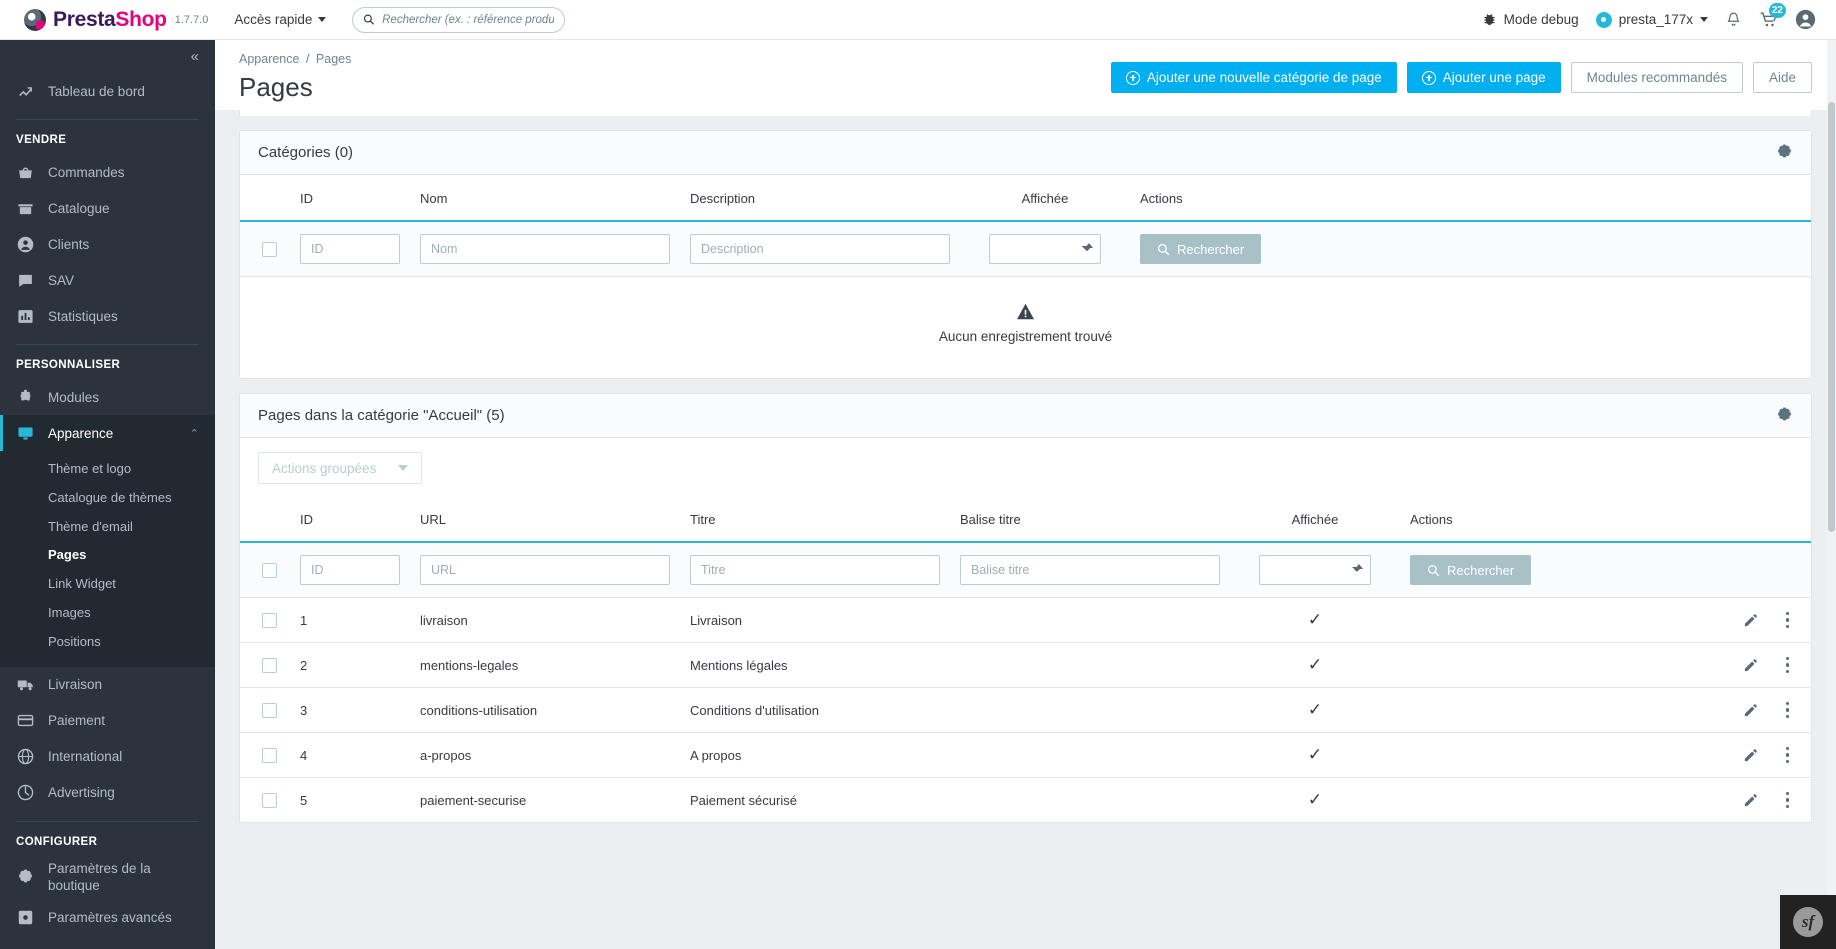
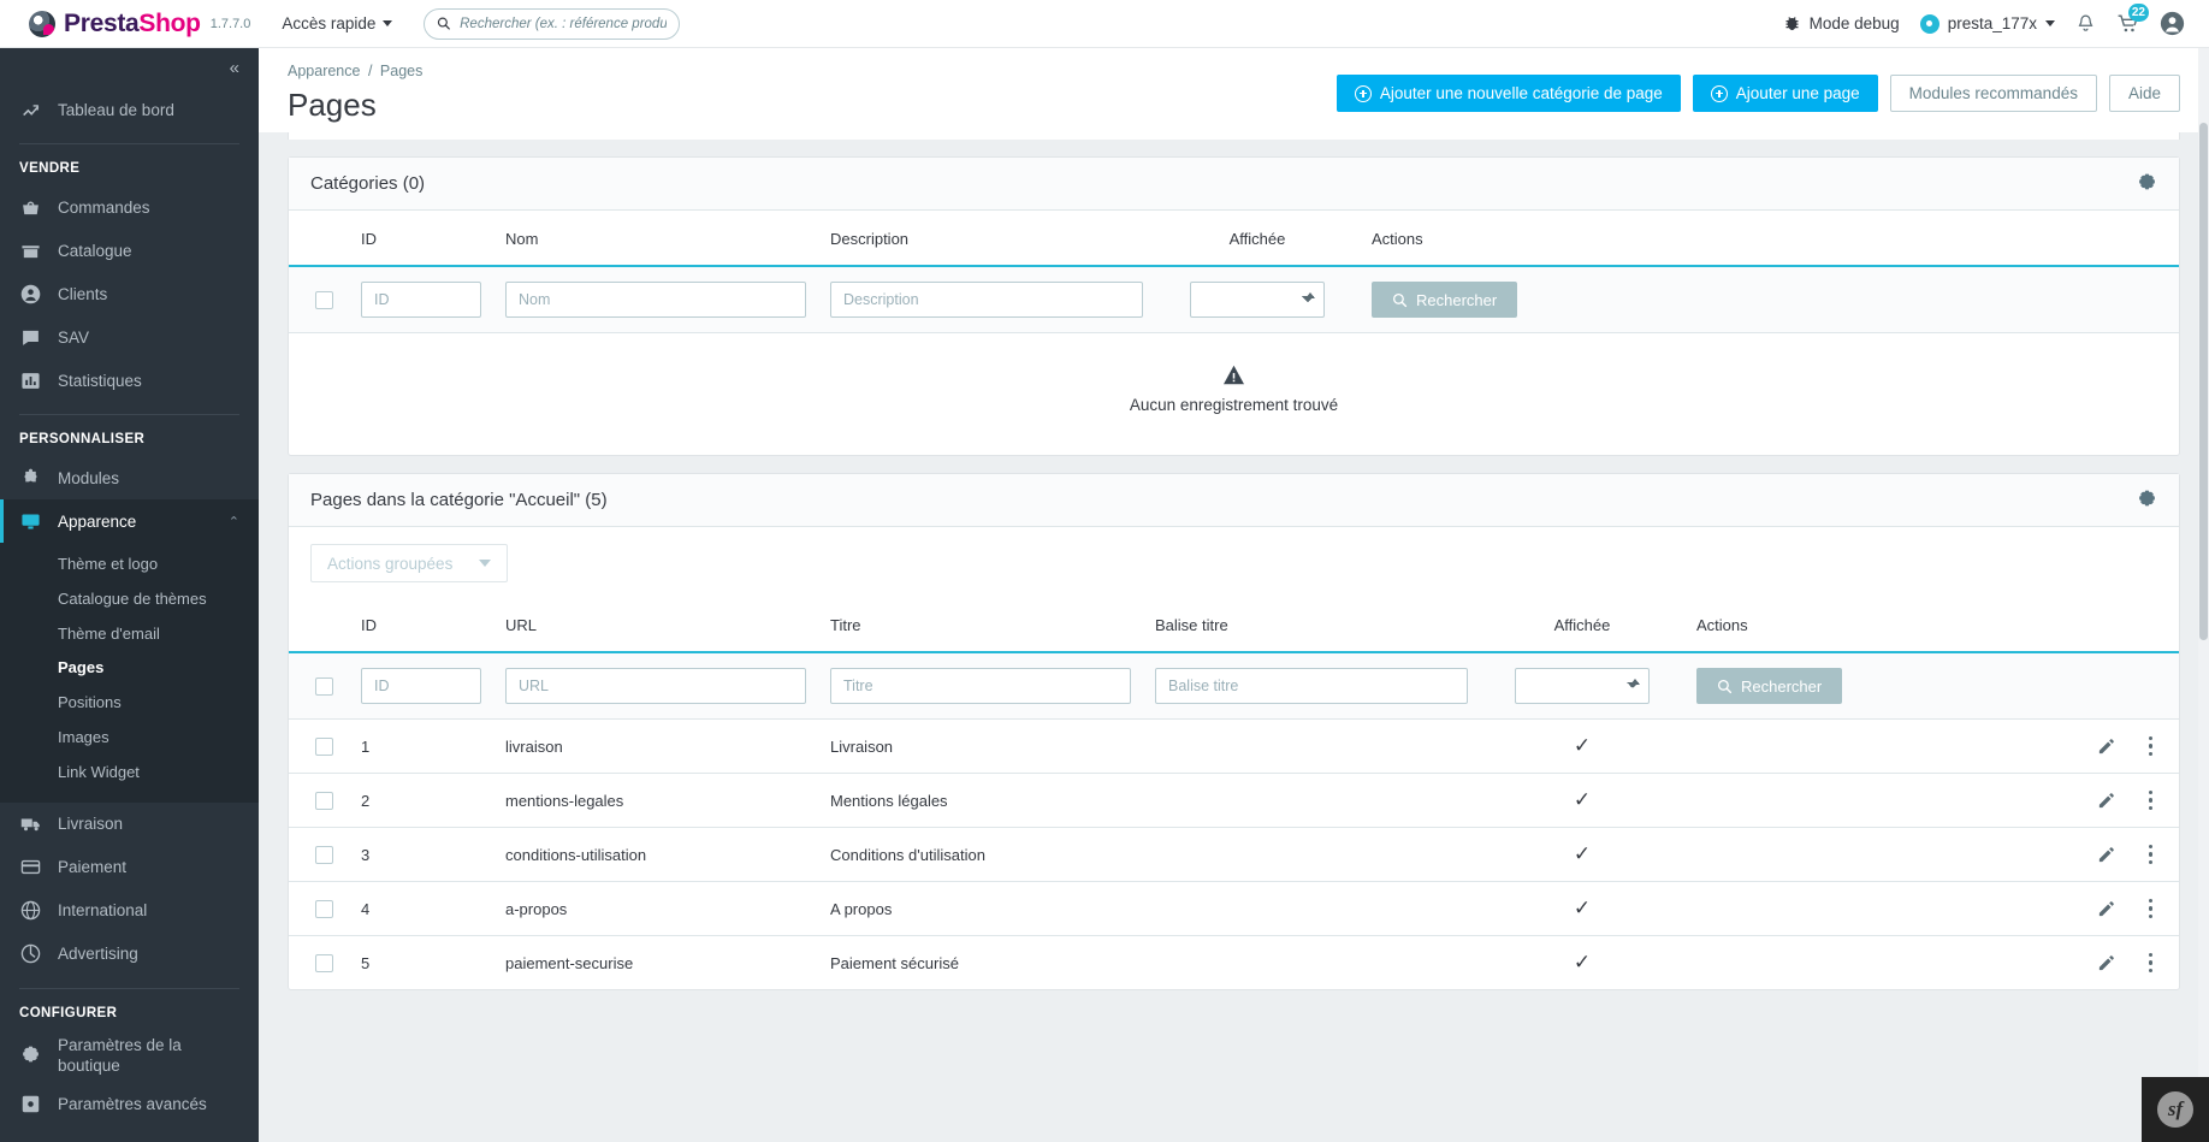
  PrestaShop
  1.7.7.0
  Accès rapide
  Rechercher (ex. : référence produ
  Mode debug
  presta_177x
  22
  «
  Tableau de bord
  VENDRE
  Commandes
  Catalogue
  Clients
  SAV
  Statistiques
  PERSONNALISER
  Modules
  Apparence
  ⌃
  Thème et logo
  Catalogue de thèmes
  Thème d'email
  Pages
- Link Widget
+ Positions
  Images
- Positions
+ Link Widget
  Livraison
  Paiement
  International
  Advertising
  CONFIGURER
  Paramètres de la boutique
  Paramètres avancés
  Apparence / Pages
  Pages
  Ajouter une nouvelle catégorie de page
  Ajouter une page
  Modules recommandés
  Aide
  Catégories (0)
  	ID	Nom	Description	Affichée	Actions
  	ID	Nom	Description		Rechercher
  Aucun enregistrement trouvé
  Pages dans la catégorie "Accueil" (5)
  Actions groupées
  	ID	URL	Titre	Balise titre	Affichée	Actions
  	ID	URL	Titre	Balise titre		Rechercher
  	1	livraison	Livraison		✓
  	2	mentions-legales	Mentions légales		✓
  	3	conditions-utilisation	Conditions d'utilisation		✓
  	4	a-propos	A propos		✓
  	5	paiement-securise	Paiement sécurisé		✓
  sf
